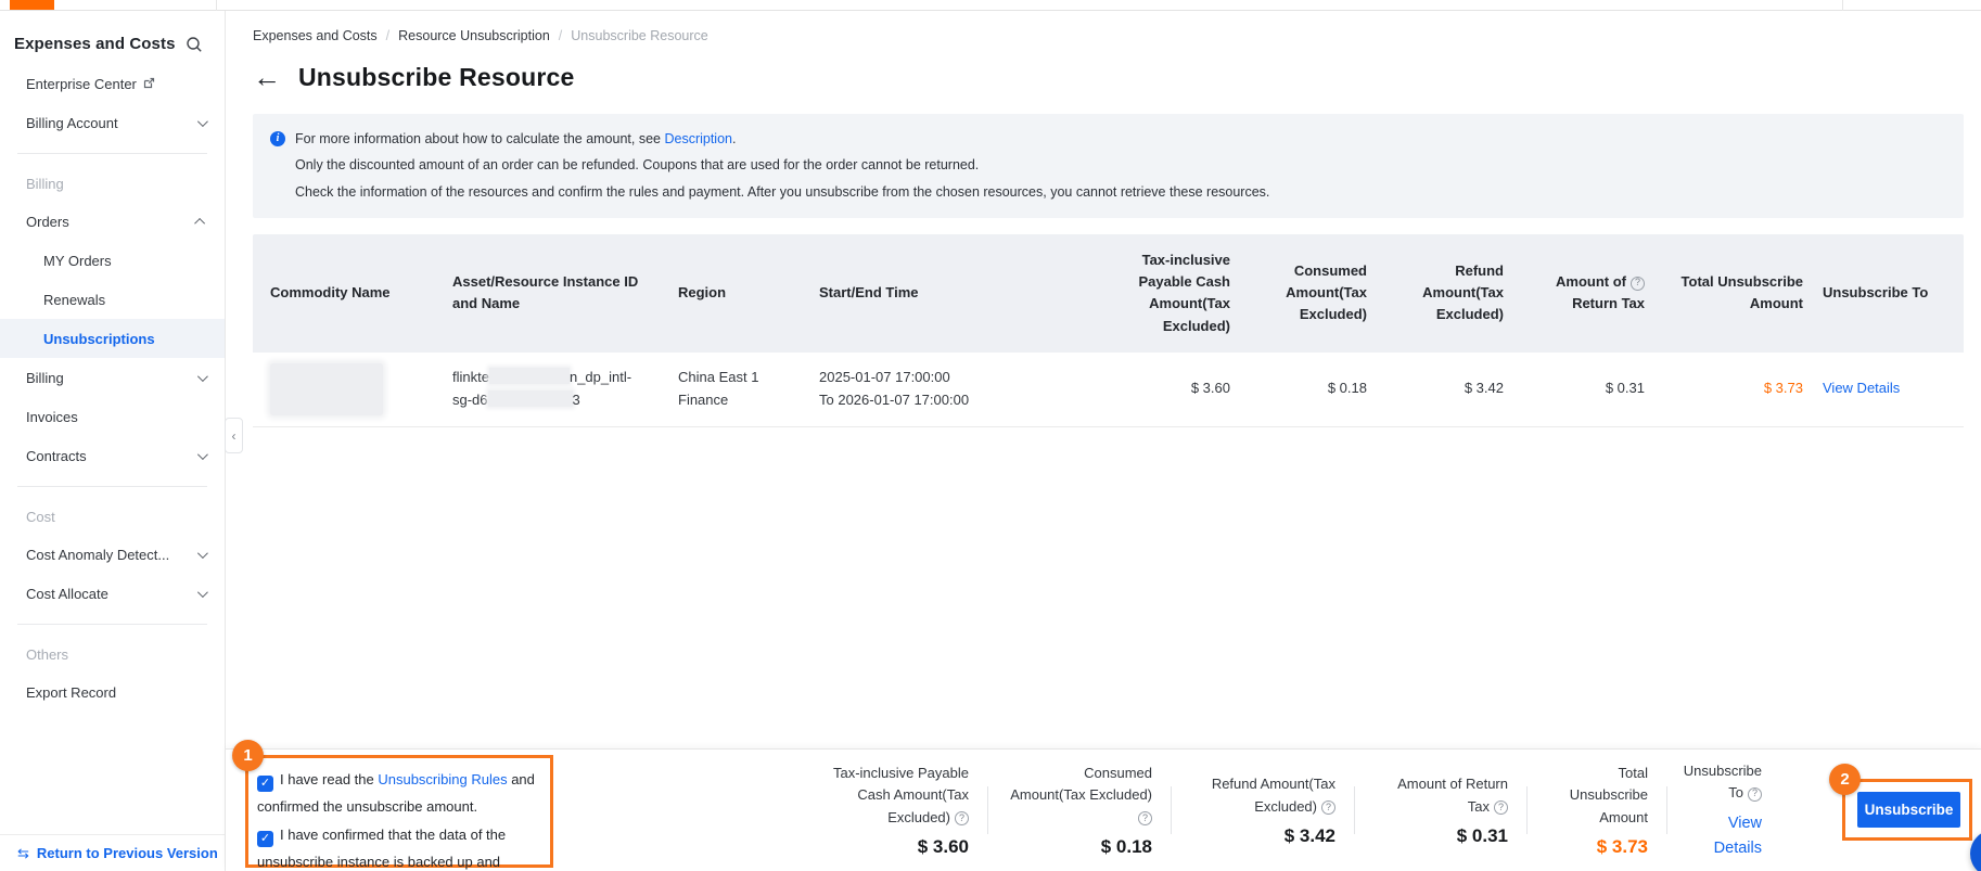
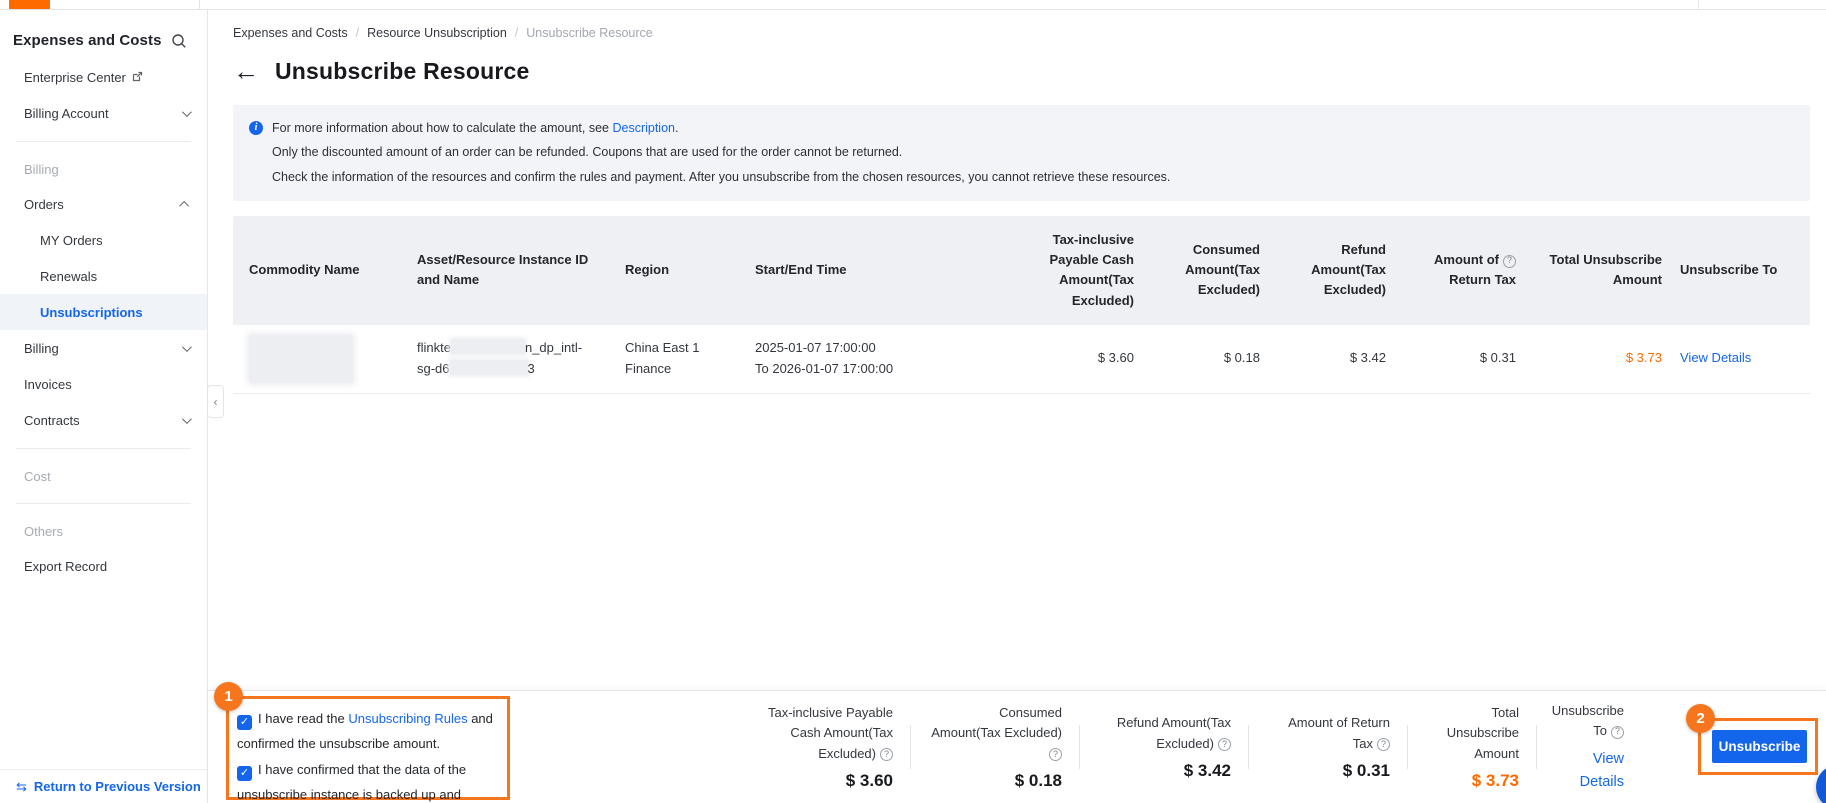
  Expenses and Costs
  Enterprise Center
  Billing Account
  Billing
  Orders
  MY Orders
  Renewals
  Unsubscriptions
  Billing
  Invoices
  Contracts
  Cost
- Cost Anomaly Detect...
- Cost Allocate
  Others
  Export Record
  ⇆
  Return to Previous Version
  ‹
  Expenses and Costs
  /
  Resource Unsubscription
  /
  Unsubscribe Resource
  ←
  Unsubscribe Resource
  i
  For more information about how to calculate the amount, see Description.
  Only the discounted amount of an order can be refunded. Coupons that are used for the order cannot be returned.
  Check the information of the resources and confirm the rules and payment. After you unsubscribe from the chosen resources, you cannot retrieve these resources.
  Commodity Name
  Asset/Resource Instance ID and Name
  Region
  Start/End Time
  Tax-inclusive Payable Cash Amount(Tax Excluded)
  Consumed Amount(Tax Excluded)
  Refund Amount(Tax Excluded)
  Amount of ?
  Return Tax
  Total Unsubscribe Amount
  Unsubscribe To
  flinkte n_dp_intl-
  sg-d6 3
  China East 1
  Finance
  2025-01-07 17:00:00
  To 2026-01-07 17:00:00
  $ 3.60
  $ 0.18
  $ 3.42
  $ 0.31
  $ 3.73
  View Details
  1
  ✓ I have read the Unsubscribing Rules and confirmed the unsubscribe amount.
  ✓ I have confirmed that the data of the unsubscribe instance is backed up and
  Tax-inclusive Payable Cash Amount(Tax Excluded) ?
  $ 3.60
  Consumed Amount(Tax Excluded)?
  $ 0.18
  Refund Amount(Tax Excluded) ?
  $ 3.42
  Amount of Return Tax ?
  $ 0.31
  Total Unsubscribe Amount
  $ 3.73
  Unsubscribe To ?
  View Details
  2
  Unsubscribe
